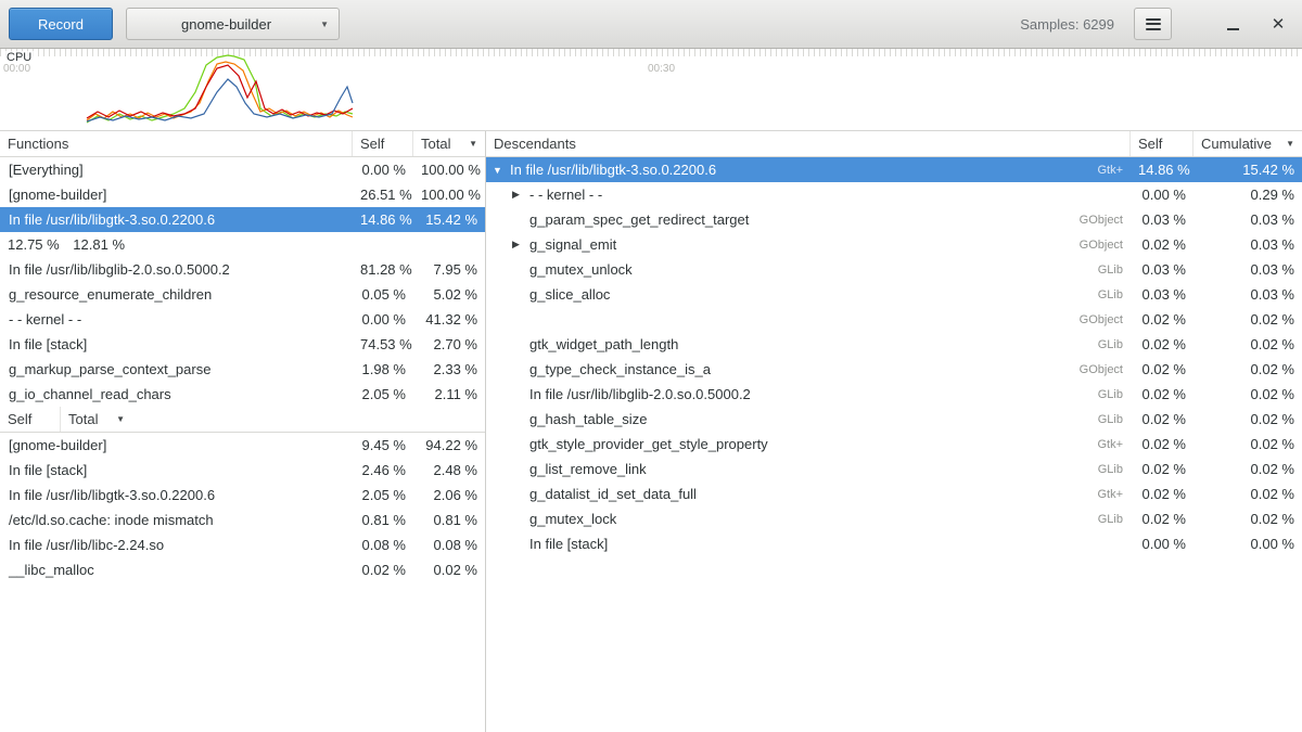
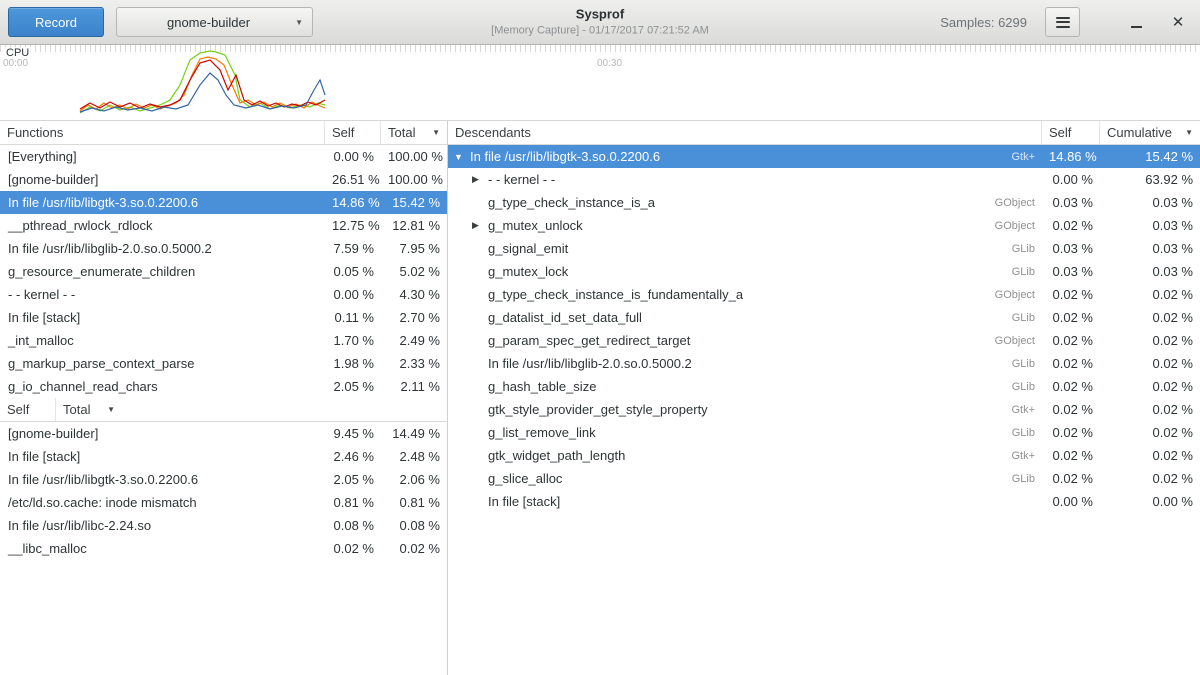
  Record
  gnome-builder
  ▼
+ Sysprof
+ [Memory Capture] - 01/17/2017 07:21:52 AM
  Samples: 6299
  ✕
  CPU
  00:00
  00:30
  Functions
  Self
  Total
  ▼
  [Everything]
  0.00 %
  100.00 %
  [gnome-builder]
  26.51 %
  100.00 %
  In file /usr/lib/libgtk-3.so.0.2200.6
  14.86 %
  15.42 %
+ __pthread_rwlock_rdlock
  12.75 %
  12.81 %
  In file /usr/lib/libglib-2.0.so.0.5000.2
- 81.28 %
+ 7.59 %
  7.95 %
  g_resource_enumerate_children
  0.05 %
  5.02 %
  - - kernel - -
  0.00 %
- 41.32 %
+ 4.30 %
  In file [stack]
- 74.53 %
+ 0.11 %
  2.70 %
+ _int_malloc
+ 1.70 %
+ 2.49 %
  g_markup_parse_context_parse
  1.98 %
  2.33 %
  g_io_channel_read_chars
  2.05 %
  2.11 %
  Self
  Total
  ▼
  [gnome-builder]
  9.45 %
- 94.22 %
+ 14.49 %
  In file [stack]
  2.46 %
  2.48 %
  In file /usr/lib/libgtk-3.so.0.2200.6
  2.05 %
  2.06 %
  /etc/ld.so.cache: inode mismatch
  0.81 %
  0.81 %
  In file /usr/lib/libc-2.24.so
  0.08 %
  0.08 %
  __libc_malloc
  0.02 %
  0.02 %
  Descendants
  Self
  Cumulative
  ▼
  ▼
  In file /usr/lib/libgtk-3.so.0.2200.6
  Gtk+
  14.86 %
  15.42 %
  ▶
  - - kernel - -
  0.00 %
- 0.29 %
+ 63.92 %
- g_param_spec_get_redirect_target
+ g_type_check_instance_is_a
  GObject
  0.03 %
  0.03 %
  ▶
- g_signal_emit
+ g_mutex_unlock
  GObject
  0.02 %
  0.03 %
- g_mutex_unlock
+ g_signal_emit
  GLib
  0.03 %
  0.03 %
- g_slice_alloc
+ g_mutex_lock
  GLib
  0.03 %
  0.03 %
+ g_type_check_instance_is_fundamentally_a
  GObject
  0.02 %
  0.02 %
- gtk_widget_path_length
+ g_datalist_id_set_data_full
  GLib
  0.02 %
  0.02 %
- g_type_check_instance_is_a
+ g_param_spec_get_redirect_target
  GObject
  0.02 %
  0.02 %
  In file /usr/lib/libglib-2.0.so.0.5000.2
  GLib
  0.02 %
  0.02 %
  g_hash_table_size
  GLib
  0.02 %
  0.02 %
  gtk_style_provider_get_style_property
  Gtk+
  0.02 %
  0.02 %
  g_list_remove_link
  GLib
  0.02 %
  0.02 %
- g_datalist_id_set_data_full
+ gtk_widget_path_length
  Gtk+
  0.02 %
  0.02 %
- g_mutex_lock
+ g_slice_alloc
  GLib
  0.02 %
  0.02 %
  In file [stack]
  0.00 %
  0.00 %
